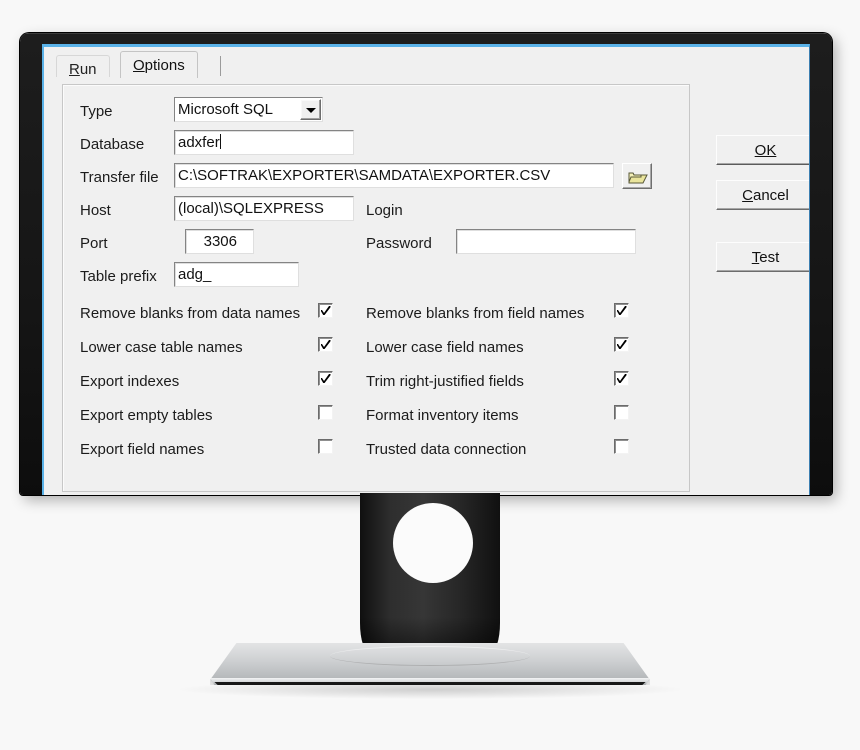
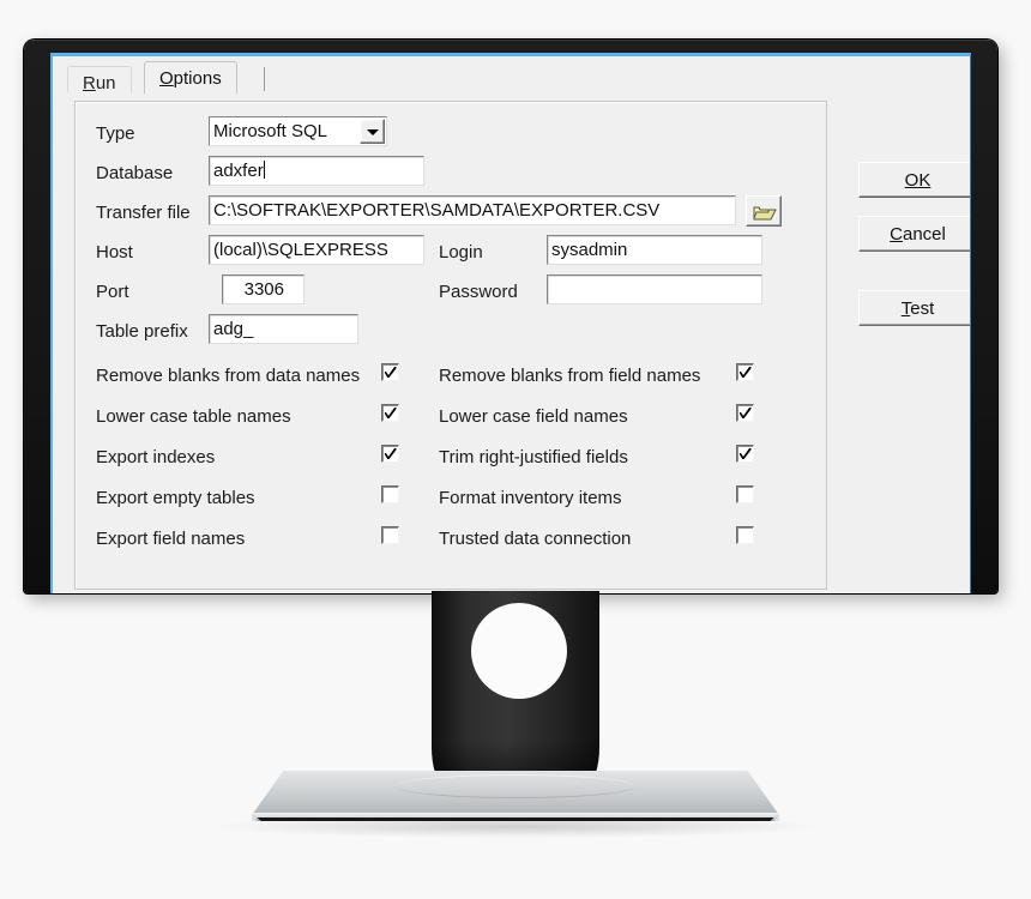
  Run
  Options
  Type
  Microsoft SQL
  Database
  adxfer
  Transfer file
  C:\SOFTRAK\EXPORTER\SAMDATA\EXPORTER.CSV
  Host
  (local)\SQLEXPRESS
  Login
+ sysadmin
  Port
  3306
  Password
  Table prefix
  adg_
  Remove blanks from data names
  Lower case table names
  Export indexes
  Export empty tables
  Export field names
  Remove blanks from field names
  Lower case field names
  Trim right-justified fields
  Format inventory items
  Trusted data connection
  OK
  Cancel
  Test
